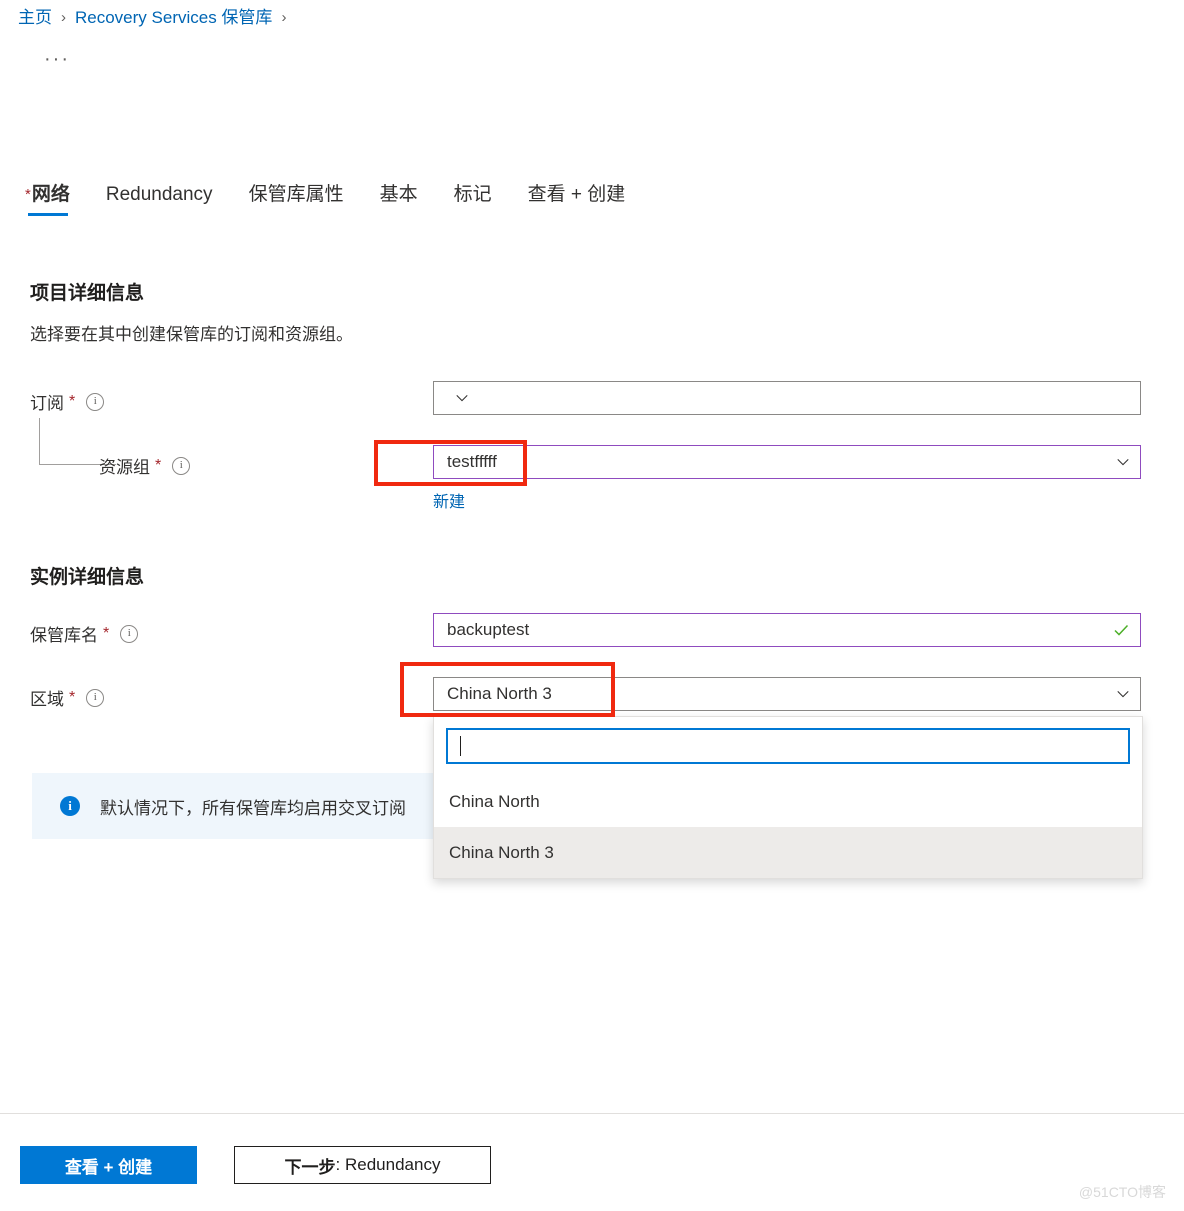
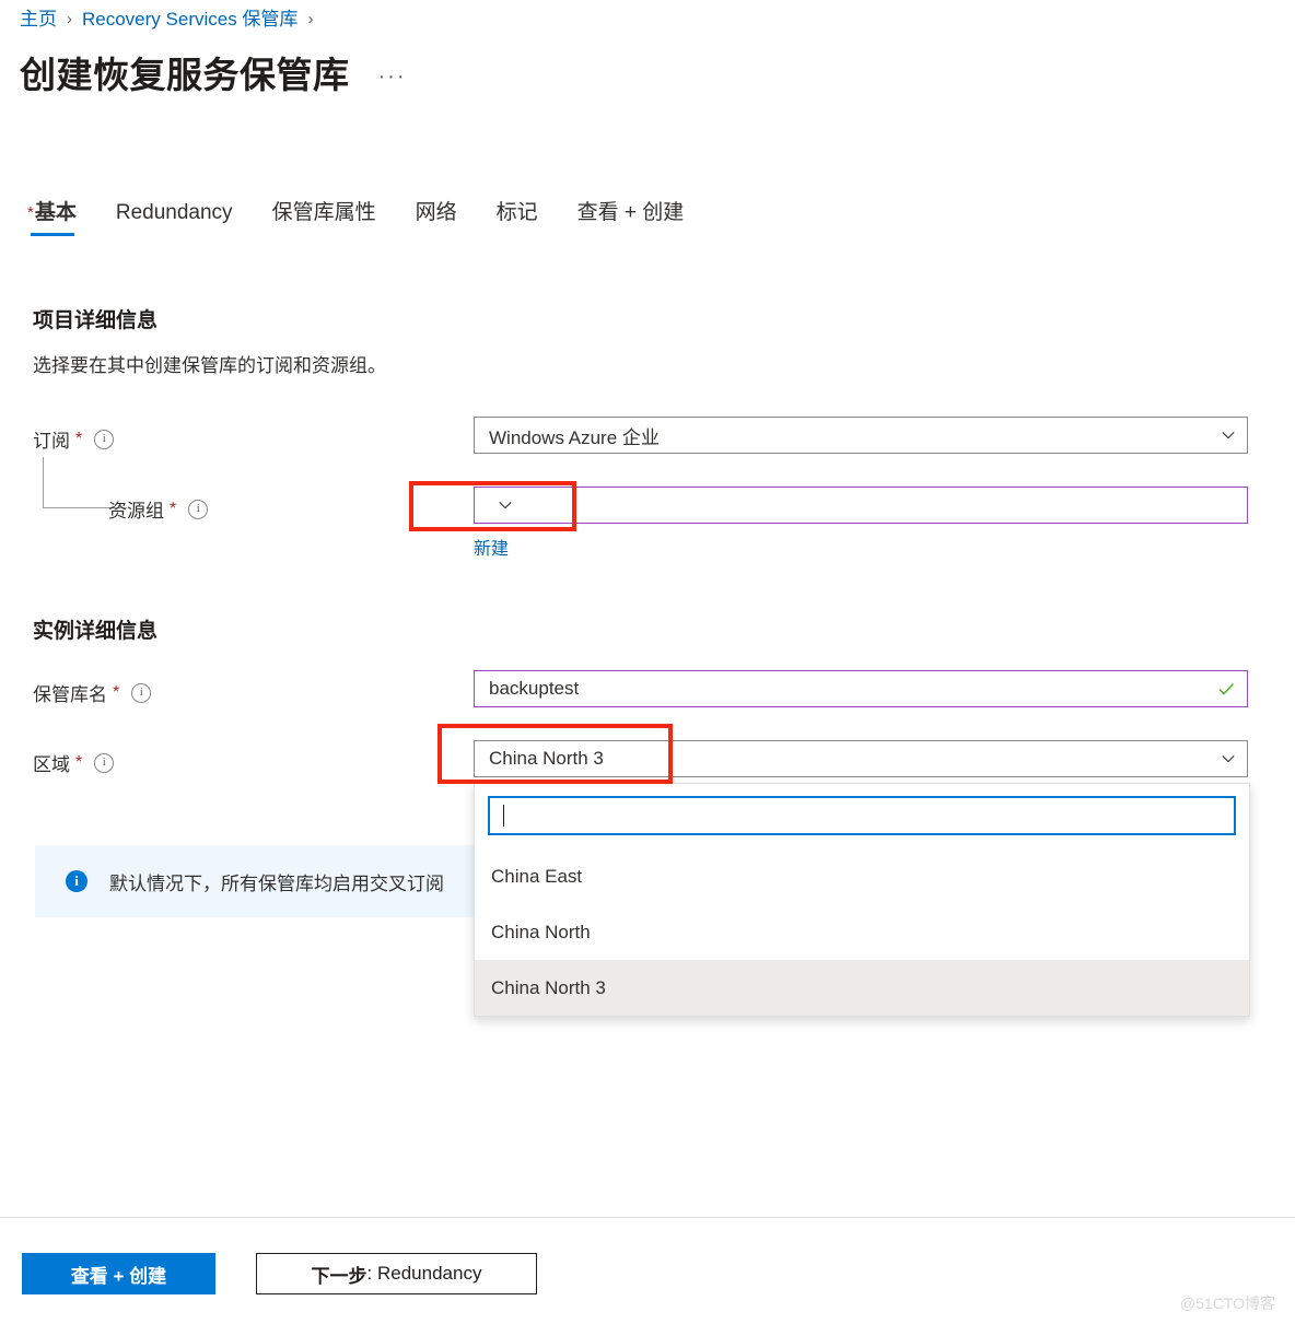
  主页
  ›
  Recovery Services 保管库
  ›
+ 创建恢复服务保管库
  ···
- *网络
+ *基本
  Redundancy
  保管库属性
- 基本
+ 网络
  标记
  查看 + 创建
  项目详细信息
  选择要在其中创建保管库的订阅和资源组。
  订阅
  *
+ Windows Azure 企业
  资源组
  *
- testfffff
  新建
  实例详细信息
  保管库名
  *
  backuptest
  区域
  *
  China North 3
  i
  默认情况下，所有保管库均启用交叉订阅
+ China East
  China North
  China North 3
  查看 + 创建
  下一步
  : Redundancy
  @51CTO博客
